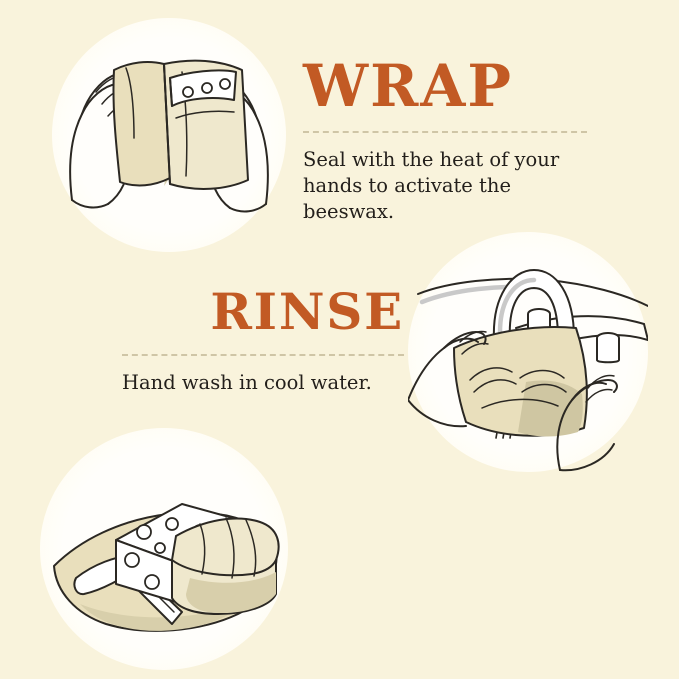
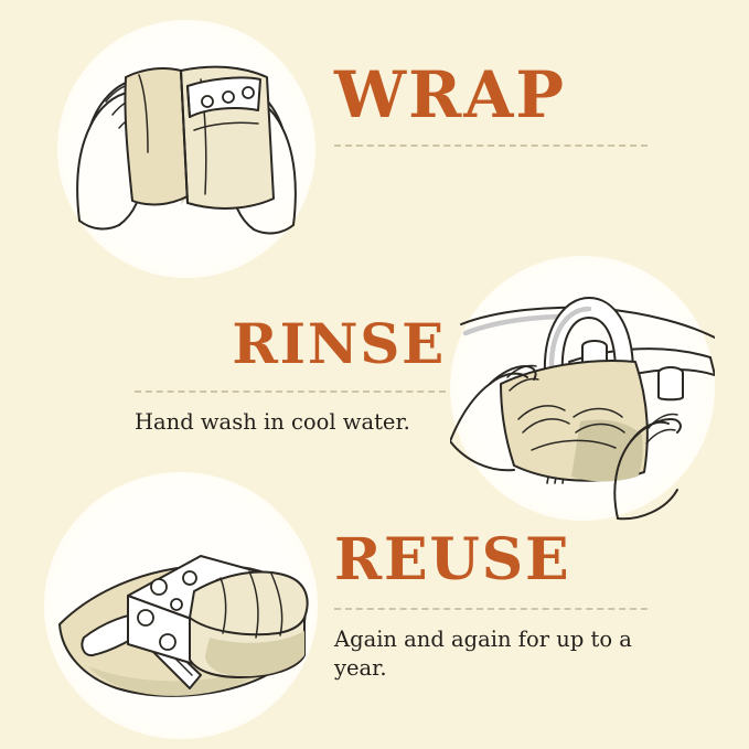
  WRAP
- Seal with the heat of your hands to activate the beeswax.
  RINSE
  Hand wash in cool water.
+ REUSE
+ Again and again for up to a year.
